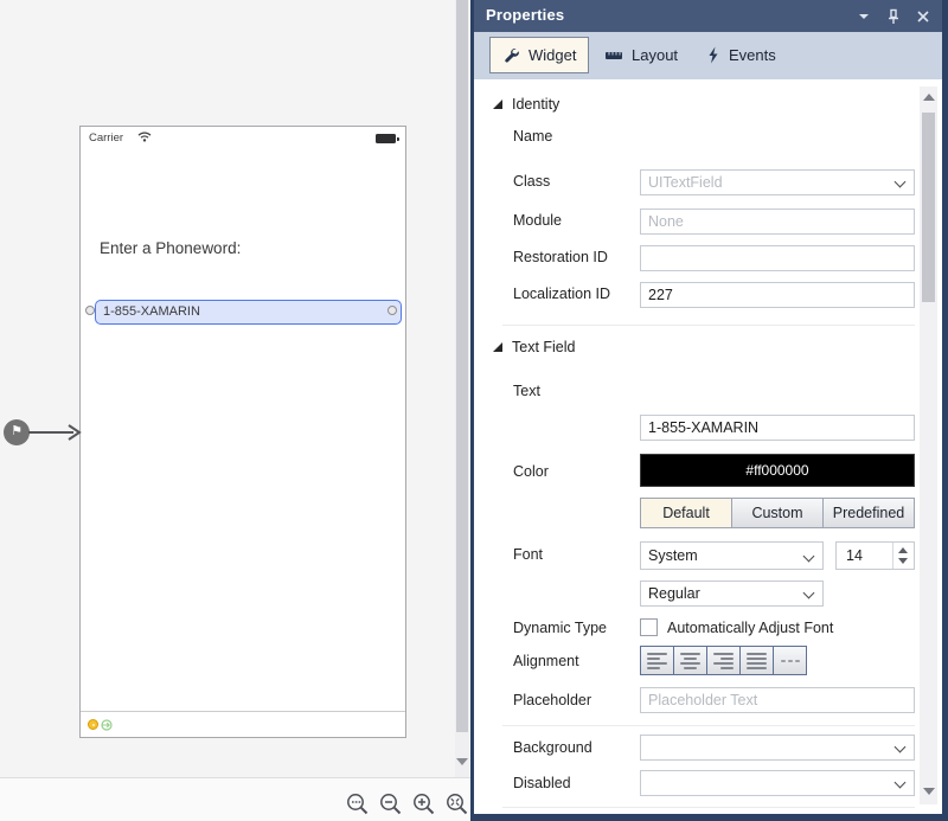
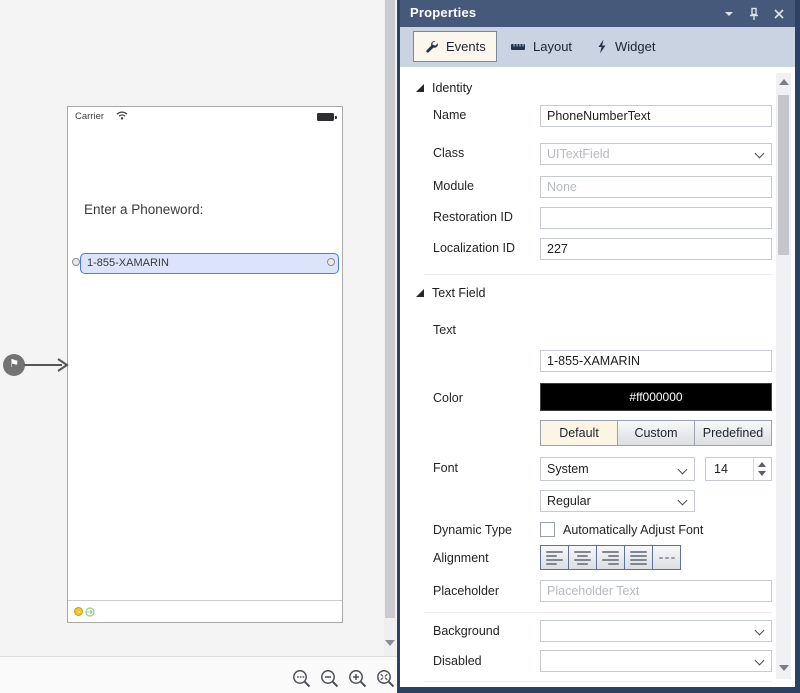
  Carrier
  Enter a Phoneword:
  1-855-XAMARIN
  ⚑
  Properties
- Widget
+ Events
  Layout
- Events
+ Widget
  Identity
  Name
+ PhoneNumberText
  Class
  UITextField
  Module
  None
  Restoration ID
  Localization ID
  227
  Text Field
  Text
  1-855-XAMARIN
  Color
  #ff000000
  Default
  Custom
  Predefined
  Font
  System
  14
  Regular
  Dynamic Type
  Automatically Adjust Font
  Alignment
  Placeholder
  Placeholder Text
  Background
  Disabled
